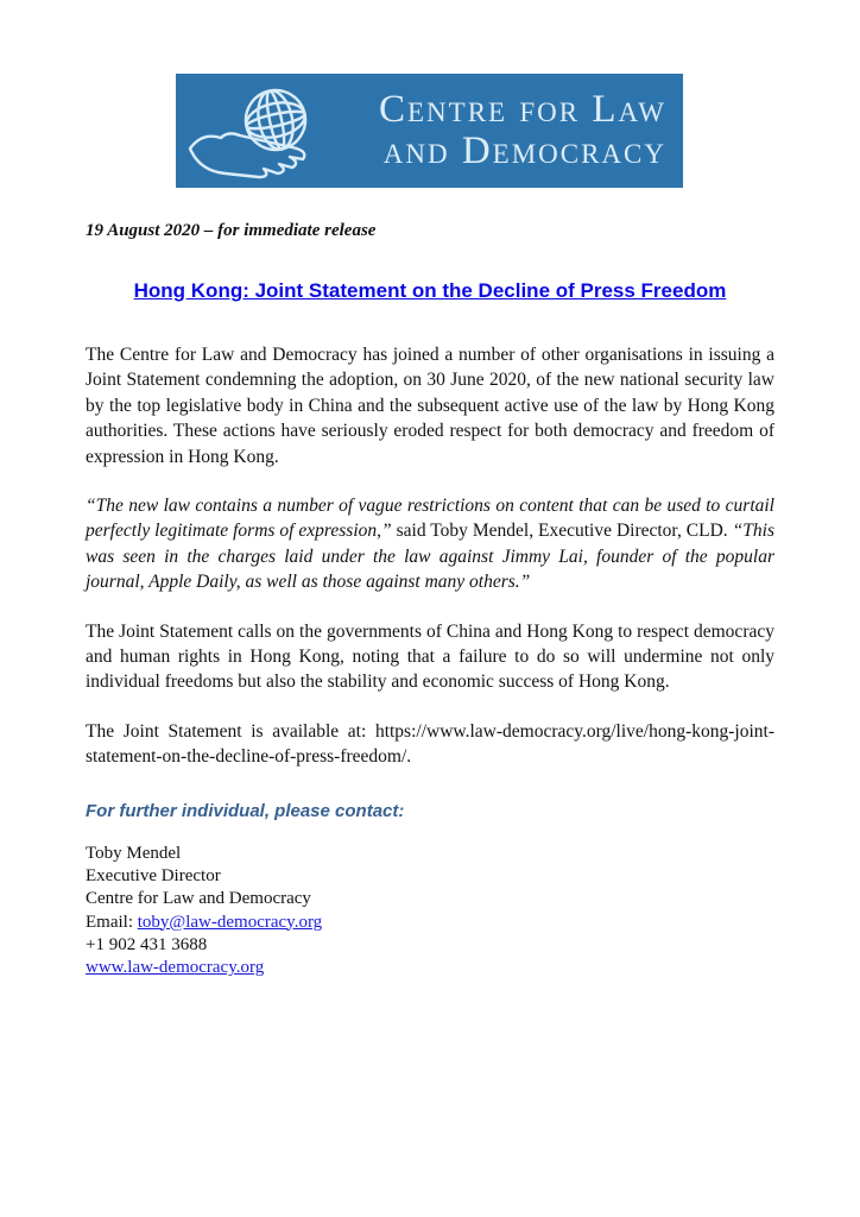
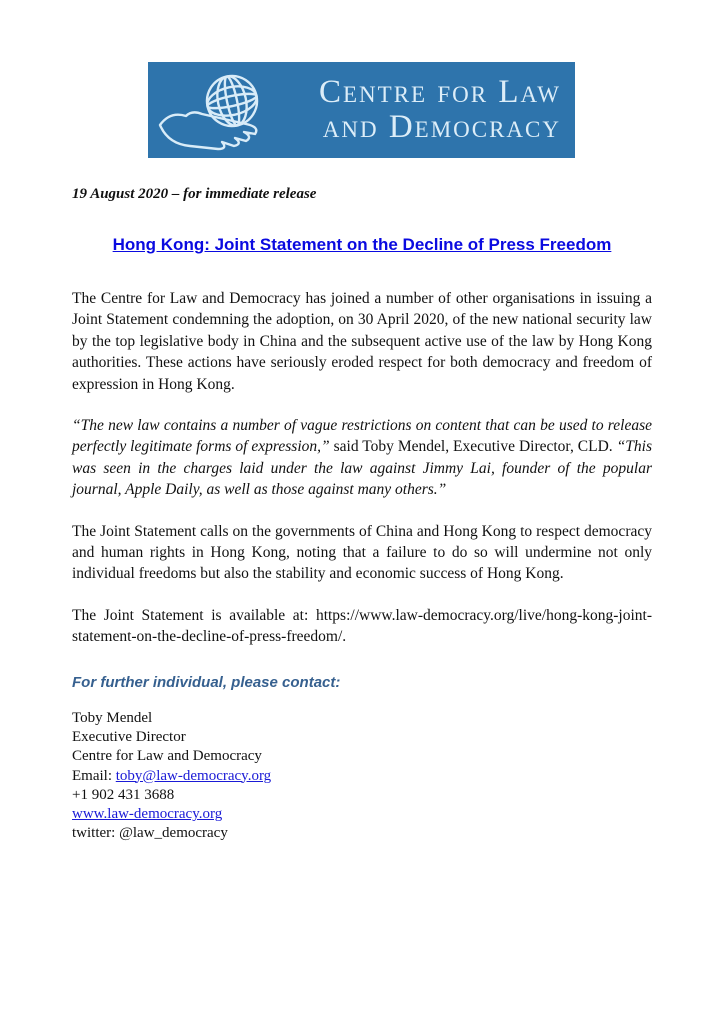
  Centre for Law
  and Democracy
  19 August 2020 – for immediate release
  Hong Kong: Joint Statement on the Decline of Press Freedom
- The Centre for Law and Democracy has joined a number of other organisations in issuing a Joint Statement condemning the adoption, on 30 June 2020, of the new national security law by the top legislative body in China and the subsequent active use of the law by Hong Kong authorities. These actions have seriously eroded respect for both democracy and freedom of expression in Hong Kong.
+ The Centre for Law and Democracy has joined a number of other organisations in issuing a Joint Statement condemning the adoption, on 30 April 2020, of the new national security law by the top legislative body in China and the subsequent active use of the law by Hong Kong authorities. These actions have seriously eroded respect for both democracy and freedom of expression in Hong Kong.
- “The new law contains a number of vague restrictions on content that can be used to curtail perfectly legitimate forms of expression,” said Toby Mendel, Executive Director, CLD. “This was seen in the charges laid under the law against Jimmy Lai, founder of the popular journal, Apple Daily, as well as those against many others.”
+ “The new law contains a number of vague restrictions on content that can be used to release perfectly legitimate forms of expression,” said Toby Mendel, Executive Director, CLD. “This was seen in the charges laid under the law against Jimmy Lai, founder of the popular journal, Apple Daily, as well as those against many others.”
  The Joint Statement calls on the governments of China and Hong Kong to respect democracy and human rights in Hong Kong, noting that a failure to do so will undermine not only individual freedoms but also the stability and economic success of Hong Kong.
  The Joint Statement is available at: https://www.law-democracy.org/live/hong-kong-joint-statement-on-the-decline-of-press-freedom/.
  For further individual, please contact:
  Toby Mendel
  Executive Director
  Centre for Law and Democracy
  Email: toby@law-democracy.org
  +1 902 431 3688
  www.law-democracy.org
+ twitter: @law_democracy
